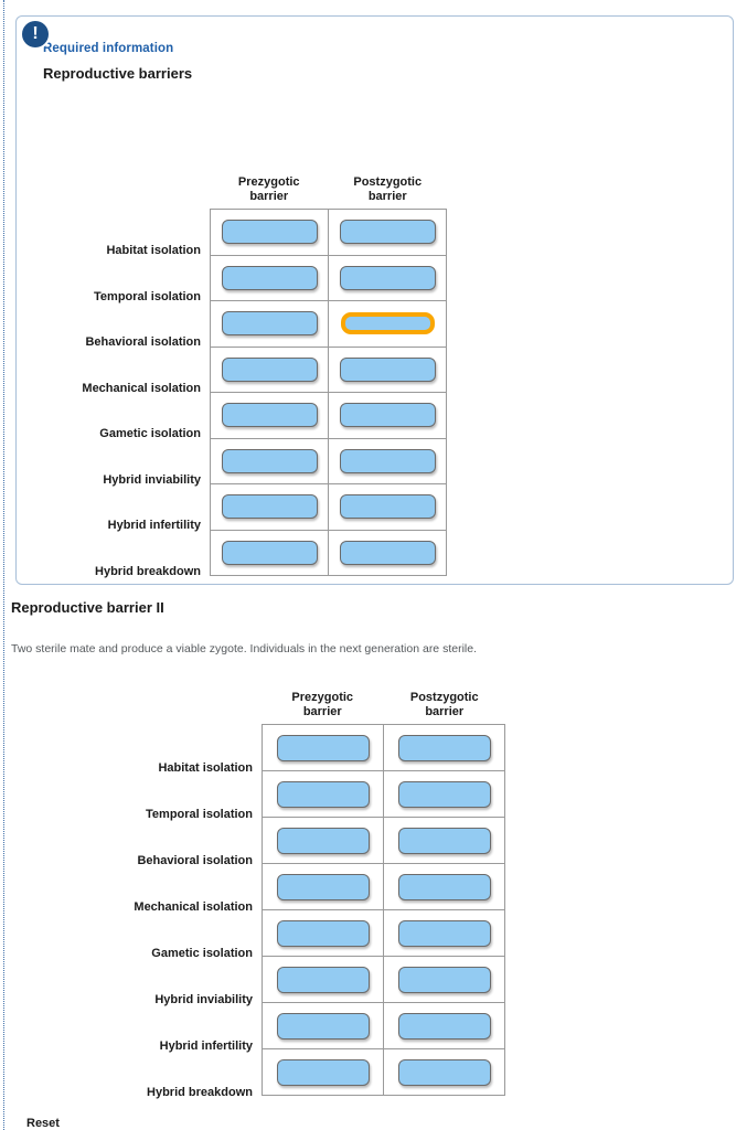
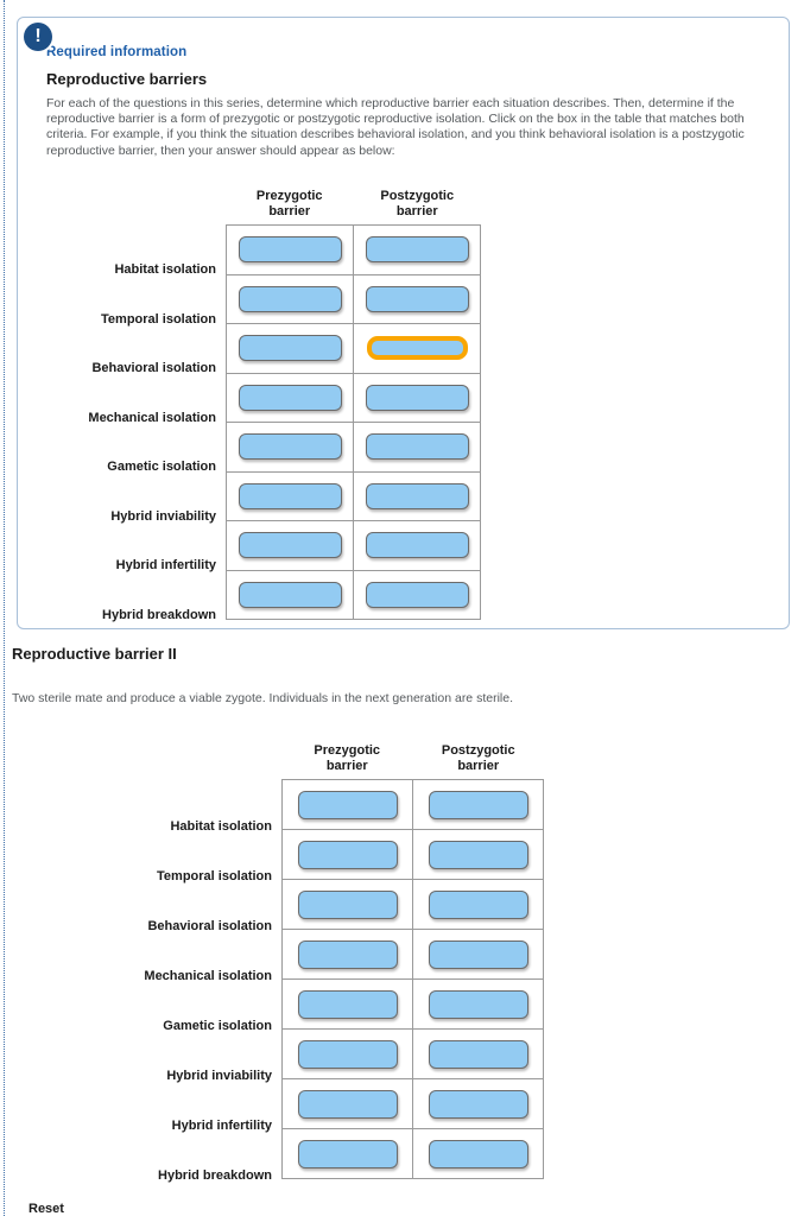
  !
  Required information
  Reproductive barriers
+ For each of the questions in this series, determine which reproductive barrier each situation describes. Then, determine if the reproductive barrier is a form of prezygotic or postzygotic reproductive isolation. Click on the box in the table that matches both criteria. For example, if you think the situation describes behavioral isolation, and you think behavioral isolation is a postzygotic reproductive barrier, then your answer should appear as below:
  Prezygotic
  barrier
  Postzygotic
  barrier
  Habitat isolation
  Temporal isolation
  Behavioral isolation
  Mechanical isolation
  Gametic isolation
  Hybrid inviability
  Hybrid infertility
  Hybrid breakdown
  Reproductive barrier II
  Two sterile mate and produce a viable zygote. Individuals in the next generation are sterile.
  Prezygotic
  barrier
  Postzygotic
  barrier
  Habitat isolation
  Temporal isolation
  Behavioral isolation
  Mechanical isolation
  Gametic isolation
  Hybrid inviability
  Hybrid infertility
  Hybrid breakdown
  Reset
